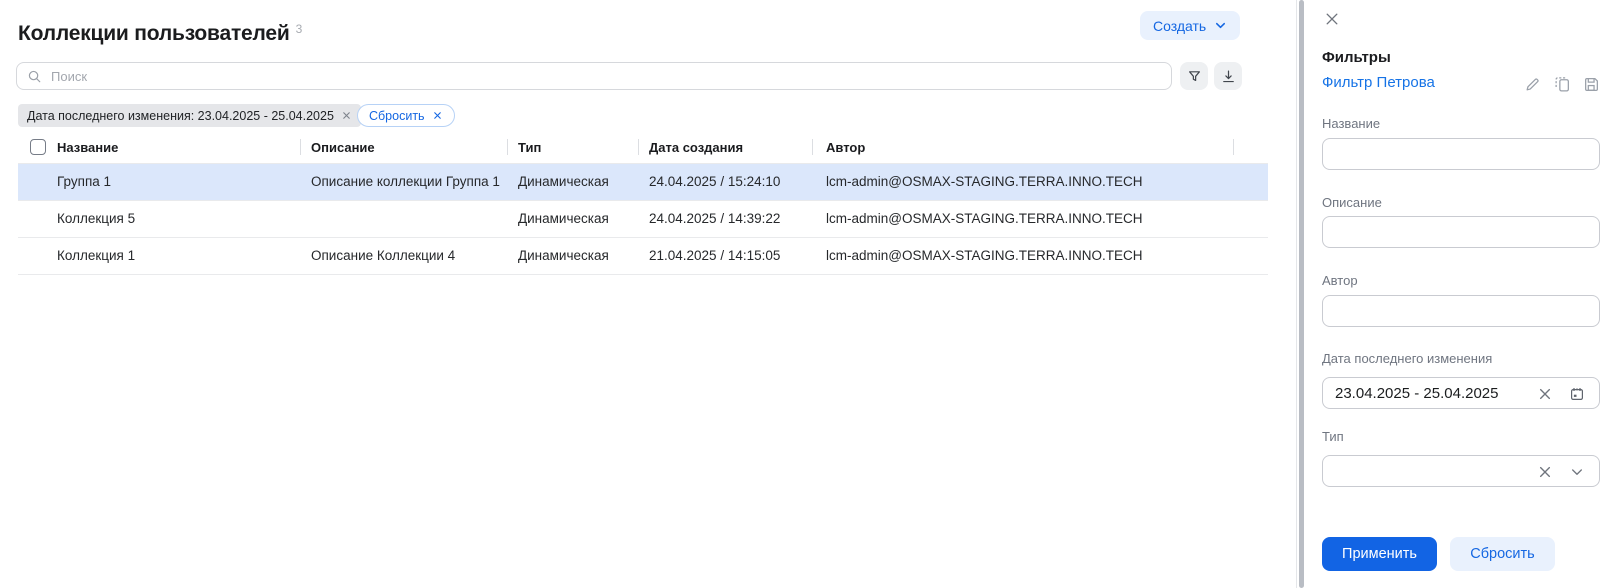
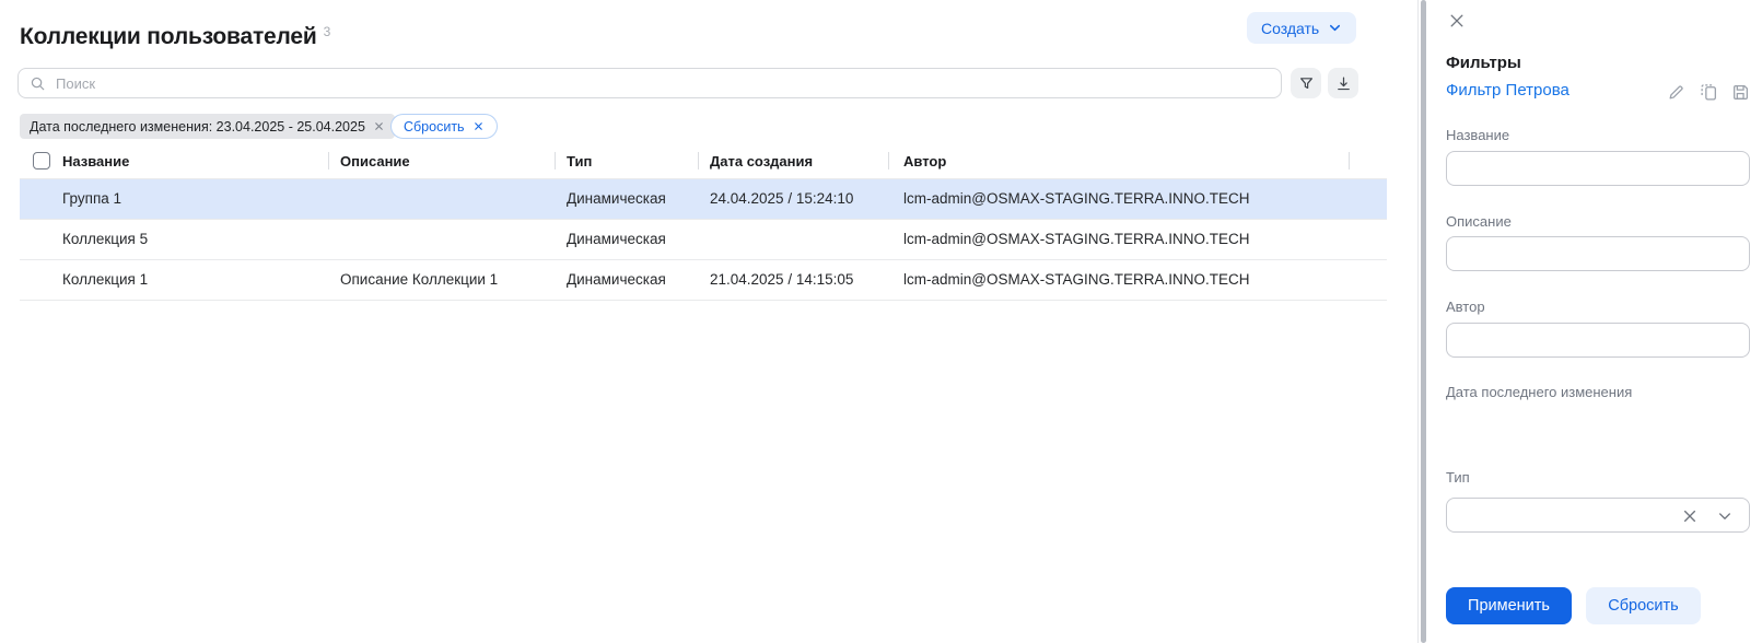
  Коллекции пользователей 3
  Создать
  Поиск
  Дата последнего изменения: 23.04.2025 - 25.04.2025
  Сбросить
  Название
  Описание
  Тип
  Дата создания
  Автор
  Группа 1
- Описание коллекции Группа 1
  Динамическая
  24.04.2025 / 15:24:10
  lcm-admin@OSMAX-STAGING.TERRA.INNO.TECH
  Коллекция 5
  Динамическая
- 24.04.2025 / 14:39:22
  lcm-admin@OSMAX-STAGING.TERRA.INNO.TECH
  Коллекция 1
- Описание Коллекции 4
+ Описание Коллекции 1
  Динамическая
  21.04.2025 / 14:15:05
  lcm-admin@OSMAX-STAGING.TERRA.INNO.TECH
  Фильтры
  Фильтр Петрова
  Название
  Описание
  Автор
  Дата последнего изменения
- 23.04.2025 - 25.04.2025
  Тип
  Применить
  Сбросить
